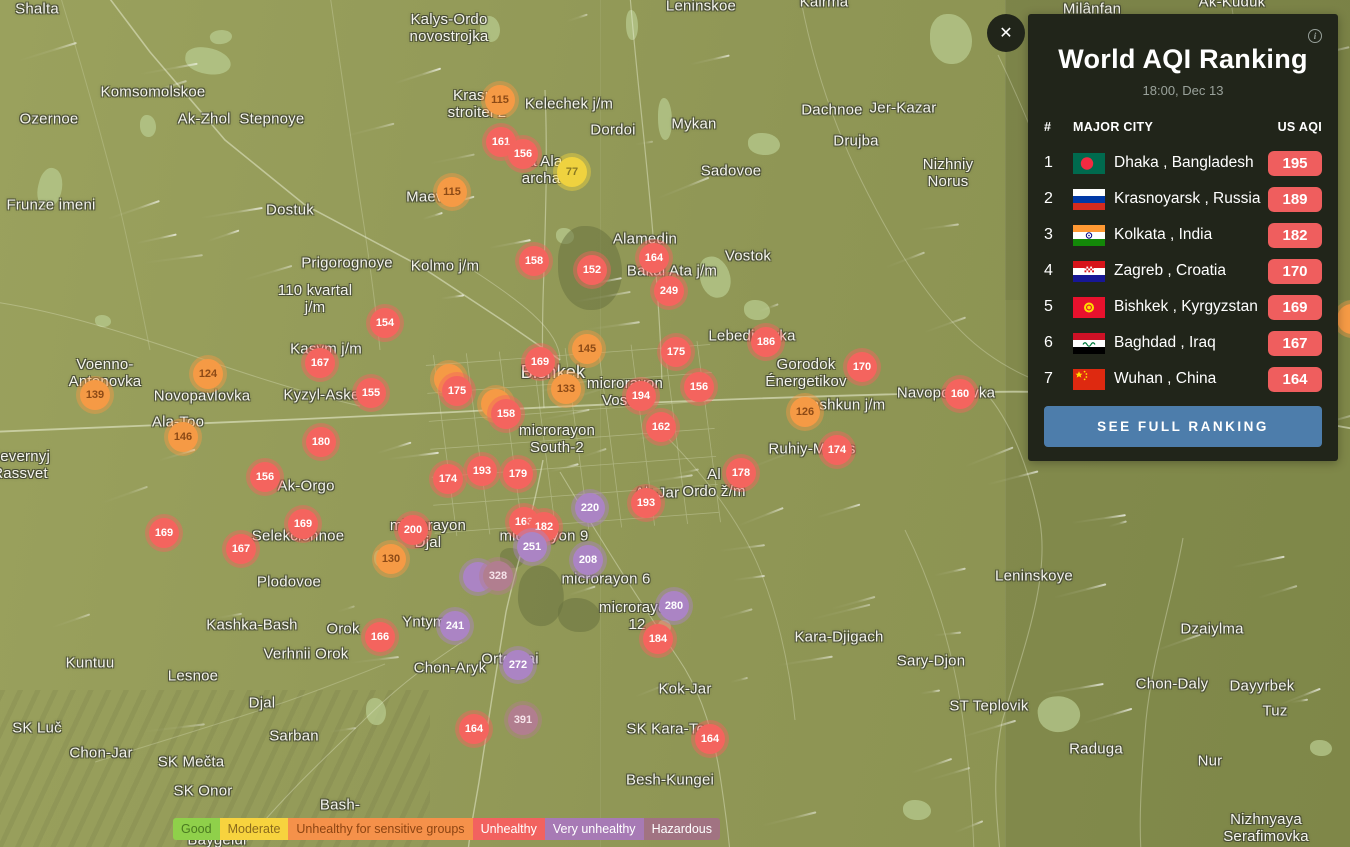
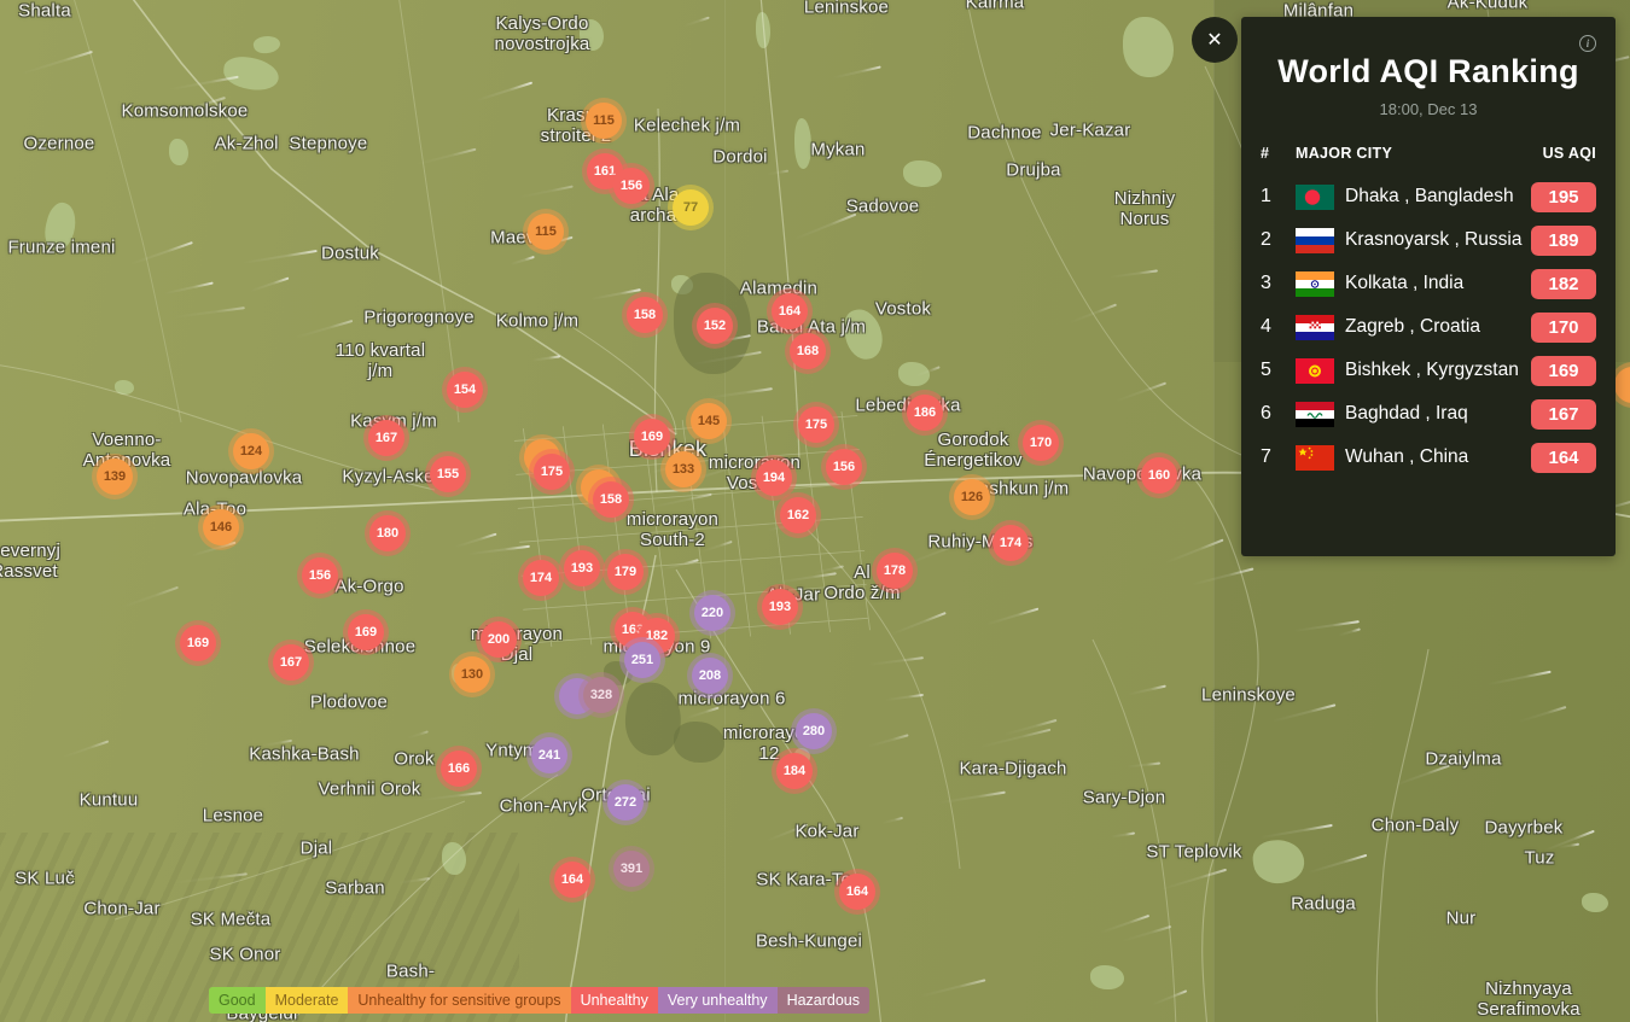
  Shalta
  Komsomolskoe
  Ozernoe
  Ak-Zhol Stepnoye
  Frunze imeni
  Dostuk
  Kalys-Ordo
  novostrojka
  stroite
  Kelechek j/m
  Dordoi
  Mykan
  Leninskoe
  Kairma
  Dachnoe
  Jer-Kazar
  Drujba
  Sadovoe
  Nizhniy
  Norus
  archa
  Alamedin
  Bai Ata j/m
  Vostok
  Prigorognoye
  Kolmo j/m
  110 kvartal
  j/m
  Kam j/m
  Voenno-
  Annovka
  Novopavlovka
  Kyzyl-Ask
  Gorodok
  Énergetikov
  Bhkek
  microrn
  Alaoo
  microrayon
  South-2
  evernyj
  assvet
  Ak-Orgo
  Al
  Ordo ž/m
  shkun j/m
  jal
  microrayon 6
  microray
  12
  Yntym
  Chon-Aryk
  Orok
  Verhnii Orok
  Kashka-Bash
  Lesnoe
  Djal
  Sarban
  SK Mečta
  SK Onor
  Bash-
  Baygeldi
  Kuntuu
  SK Luč
  Chon-Jar
  Kok-Jar
  SK Kara-T
  Besh-Kungei
  Kara-Djigach
  Sary-Djon
  ST Teplovik
  Raduga
  Leninskoye
  Dzaiylma
  Chon-Daly
  Dayyrbek
  Tuz
  Nur
  Nizhnyaya
  Serafimovka
  Milânfan
  Ak-Kuduk
  Seleknnoe
  Plodovoe
  115
  115
  161
  156
  77
  158
  152
  164
- 249
+ 168
  154
  167
  124
  139
  155
  146
  180
  156
  169
  169
  167
  145
  169
  175
  175
  133
  194
  156
  158
  162
  186
  170
  160
  126
  174
  178
  174
  193
  179
  193
  220
  200
  182
  251
  208
  130
  328
  241
  166
  280
  184
  272
  391
  164
  164
  Good
  Moderate
  Unhealthy for sensitive groups
  Unhealthy
  Very unhealthy
  Hazardous
  ✕
  i
  World AQI Ranking
  18:00, Dec 13
  #
  MAJOR CITY
  US AQI
  1
  Dhaka , Bangladesh
  195
  2
  Krasnoyarsk , Russia
  189
  3
  Kolkata , India
  182
  4
  Zagreb , Croatia
  170
  5
  Bishkek , Kyrgyzstan
  169
  6
  Baghdad , Iraq
  167
  7
  Wuhan , China
  164
- SEE FULL RANKING
